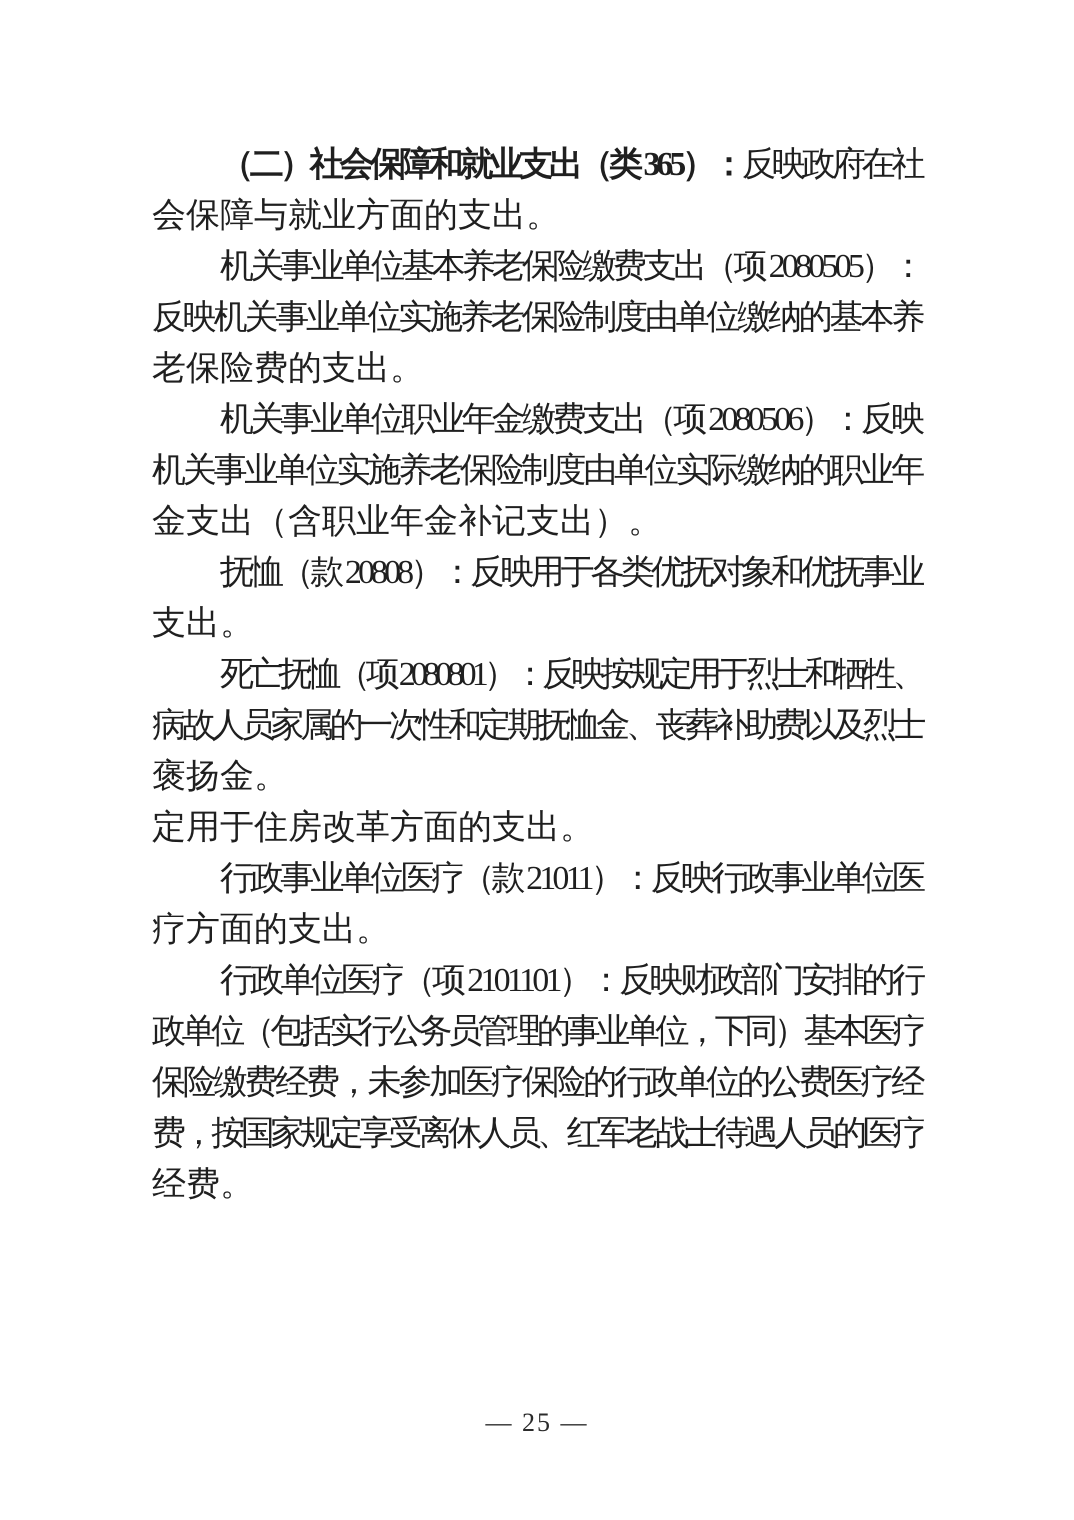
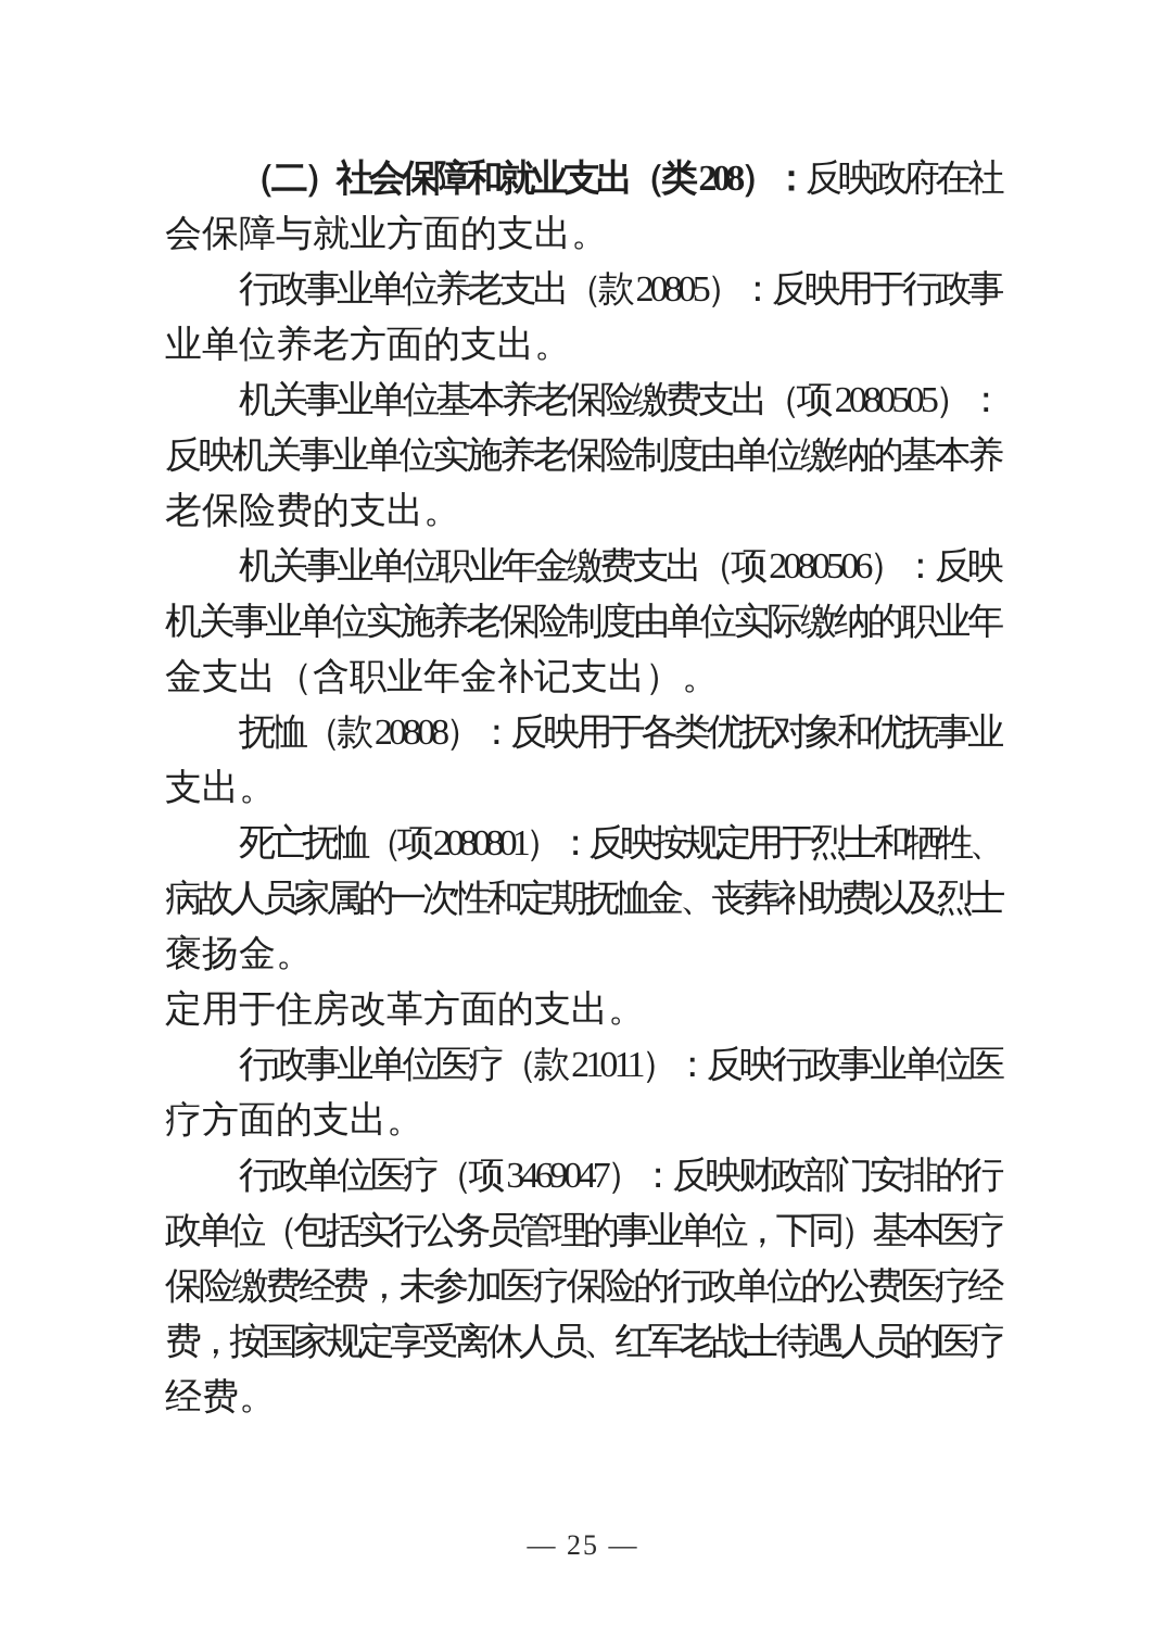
- （二）社会保障和就业支出（类 365）：反映政府在社
+ （二）社会保障和就业支出（类 208）：反映政府在社
  会保障与就业方面的支出。
+ 行政事业单位养老支出（款 20805）：反映用于行政事
+ 业单位养老方面的支出。
  机关事业单位基本养老保险缴费支出（项 2080505）：
  反映机关事业单位实施养老保险制度由单位缴纳的基本养
  老保险费的支出。
  机关事业单位职业年金缴费支出（项 2080506）：反映
  机关事业单位实施养老保险制度由单位实际缴纳的职业年
  金支出（含职业年金补记支出）。
  抚恤（款 20808）：反映用于各类优抚对象和优抚事业
  支出。
  死亡抚恤（项 2080801）：反映按规定用于烈士和牺牲、
  病故人员家属的一次性和定期抚恤金、丧葬补助费以及烈士
  褒扬金。
  定用于住房改革方面的支出。
  行政事业单位医疗（款 21011）：反映行政事业单位医
  疗方面的支出。
- 行政单位医疗（项 2101101）：反映财政部门安排的行
+ 行政单位医疗（项 3469047）：反映财政部门安排的行
  政单位（包括实行公务员管理的事业单位，下同）基本医疗
  保险缴费经费，未参加医疗保险的行政单位的公费医疗经
  费，按国家规定享受离休人员、红军老战士待遇人员的医疗
  经费。
  — 25 —
